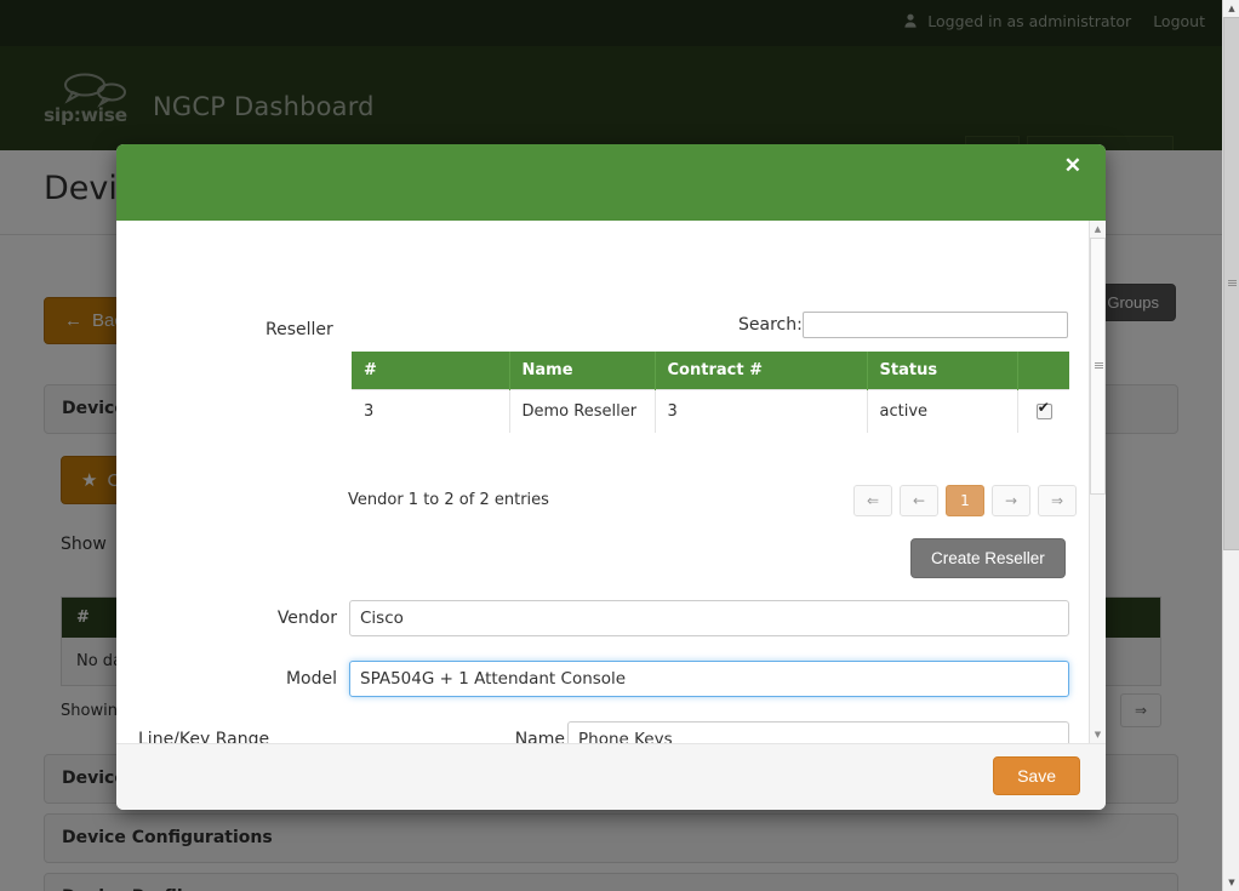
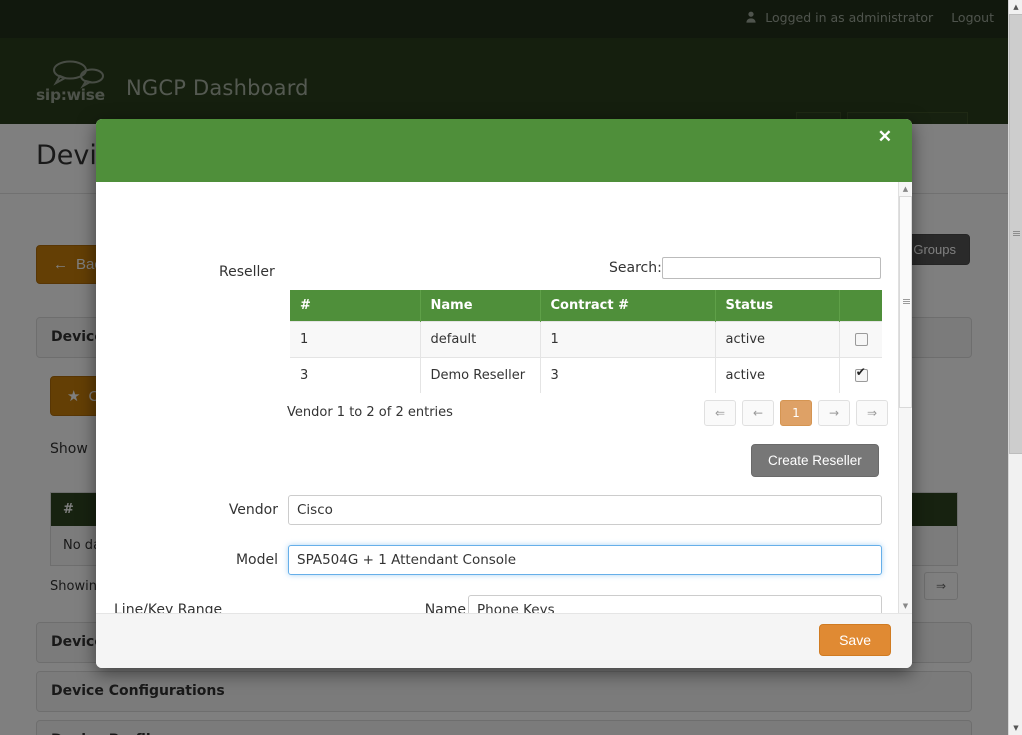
  Logged in as administrator
  Logout
  sip:wise
  NGCP Dashboard
  ←
  Groups
  Devic
  ★
  C
  Show
  #
  Showin
  ⇒
  Devic
  Device Configurations
  ✕
  Reseller
  Search:
  #	Name	Contract #	Status
+ 1	default	1	active
  3	Demo Reseller	3	active
  Vendor 1 to 2 of 2 entries
  ⇐
  ←
  1
  →
  ⇒
  Create Reseller
  Vendor
  Cisco
  Model
  SPA504G + 1 Attendant Console
  Line/Key Range
  Name
  Phone Keys
  ▲
  ▼
  Save
  ▲
  ▼
